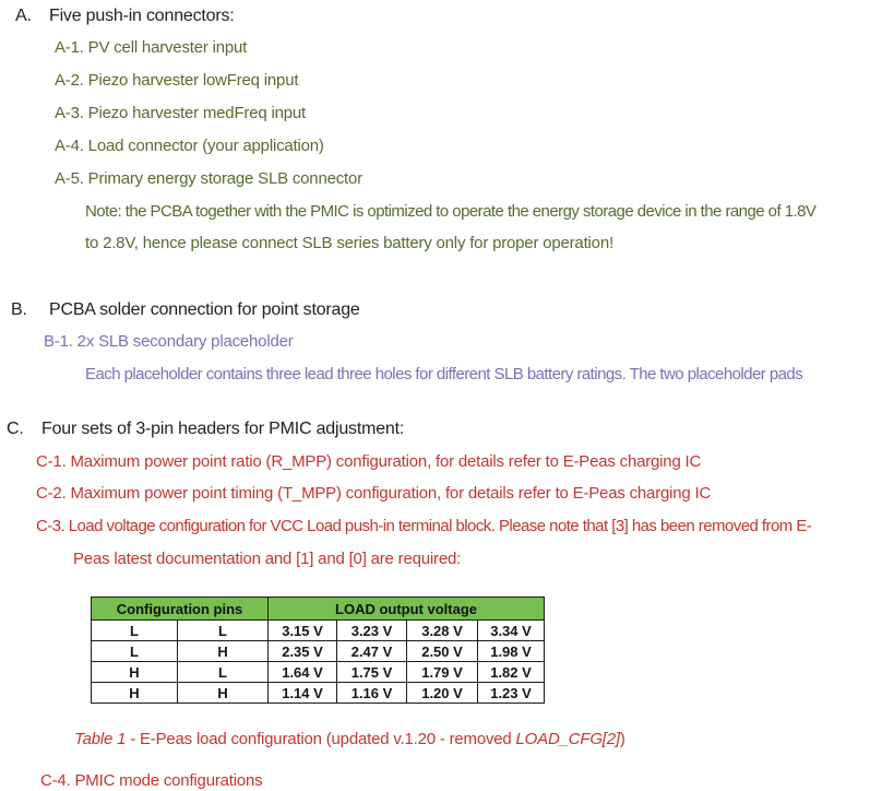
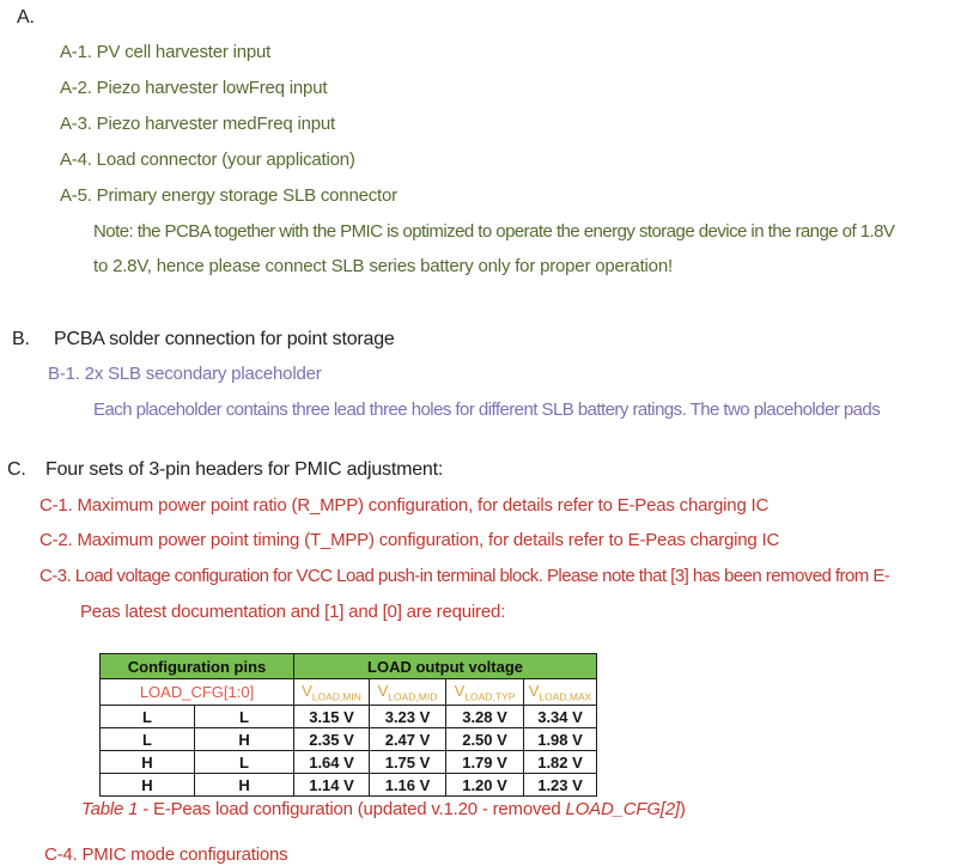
  A.
- Five push-in connectors:
  A-1. PV cell harvester input
  A-2. Piezo harvester lowFreq input
  A-3. Piezo harvester medFreq input
  A-4. Load connector (your application)
  A-5. Primary energy storage SLB connector
  Note: the PCBA together with the PMIC is optimized to operate the energy storage device in the range of 1.8V
  to 2.8V, hence please connect SLB series battery only for proper operation!
  B.
  PCBA solder connection for point storage
  B-1. 2x SLB secondary placeholder
  Each placeholder contains three lead three holes for different SLB battery ratings. The two placeholder pads
  C.
  Four sets of 3-pin headers for PMIC adjustment:
  C-1. Maximum power point ratio (R_MPP) configuration, for details refer to E-Peas charging IC
  C-2. Maximum power point timing (T_MPP) configuration, for details refer to E-Peas charging IC
  C-3. Load voltage configuration for VCC Load push-in terminal block. Please note that [3] has been removed from E-
  Peas latest documentation and [1] and [0] are required:
  Configuration pins	LOAD output voltage
+ LOAD_CFG[1:0]	VLOAD,MIN	VLOAD,MID	VLOAD,TYP	VLOAD,MAX
  L	L	3.15 V	3.23 V	3.28 V	3.34 V
  L	H	2.35 V	2.47 V	2.50 V	1.98 V
  H	L	1.64 V	1.75 V	1.79 V	1.82 V
  H	H	1.14 V	1.16 V	1.20 V	1.23 V
  Table 1 - E-Peas load configuration (updated v.1.20 - removed LOAD_CFG[2])
  C-4. PMIC mode configurations
